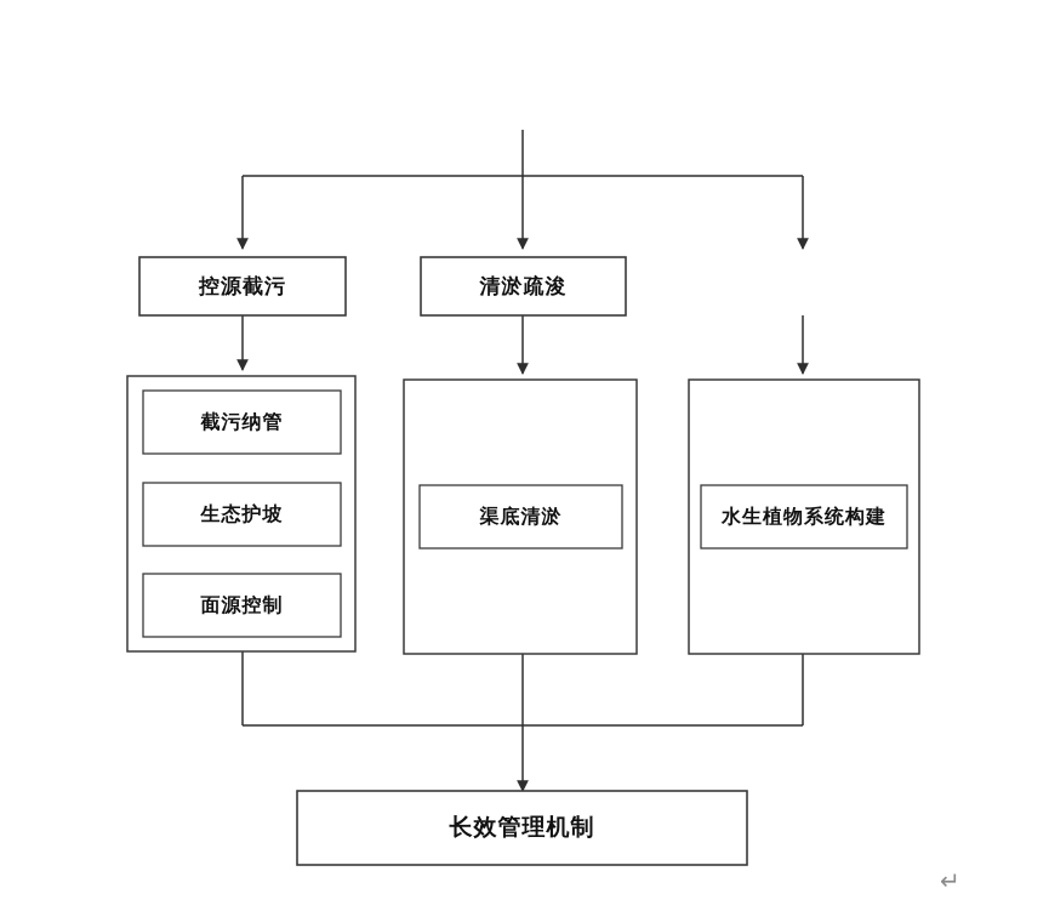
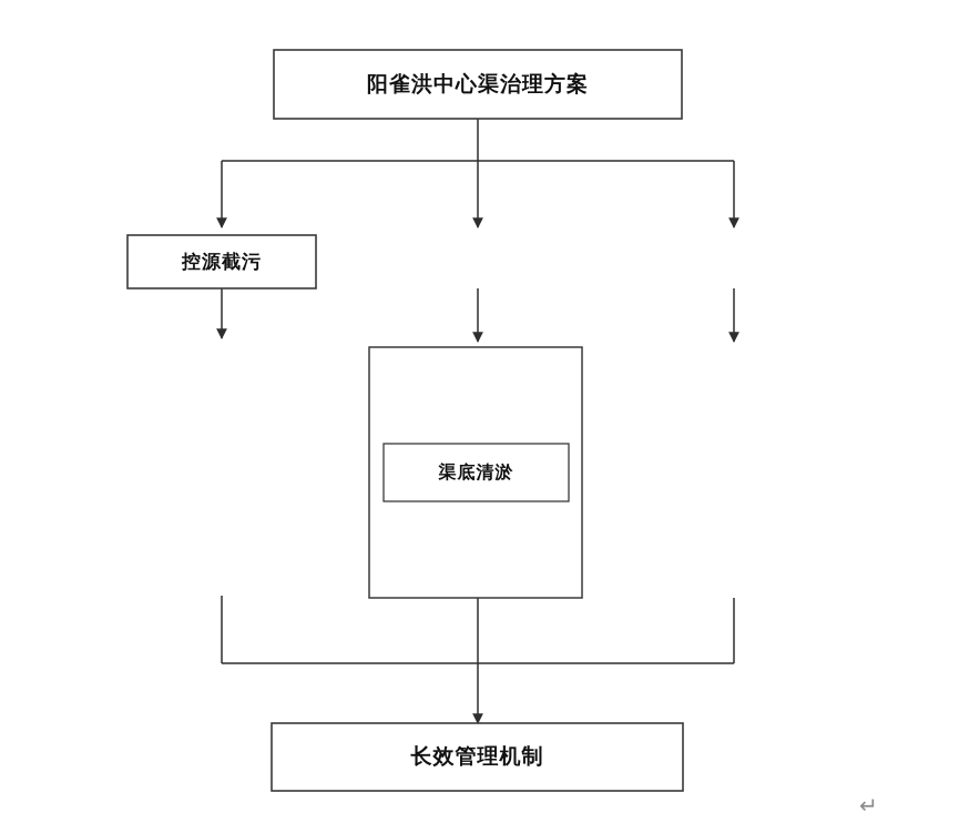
+ 阳雀洪中心渠治理方案
  控源截污
- 截污纳管
- 生态护坡
- 面源控制
- 清淤疏浚
  渠底清淤
- 水生植物系统构建
  长效管理机制
  ↵
